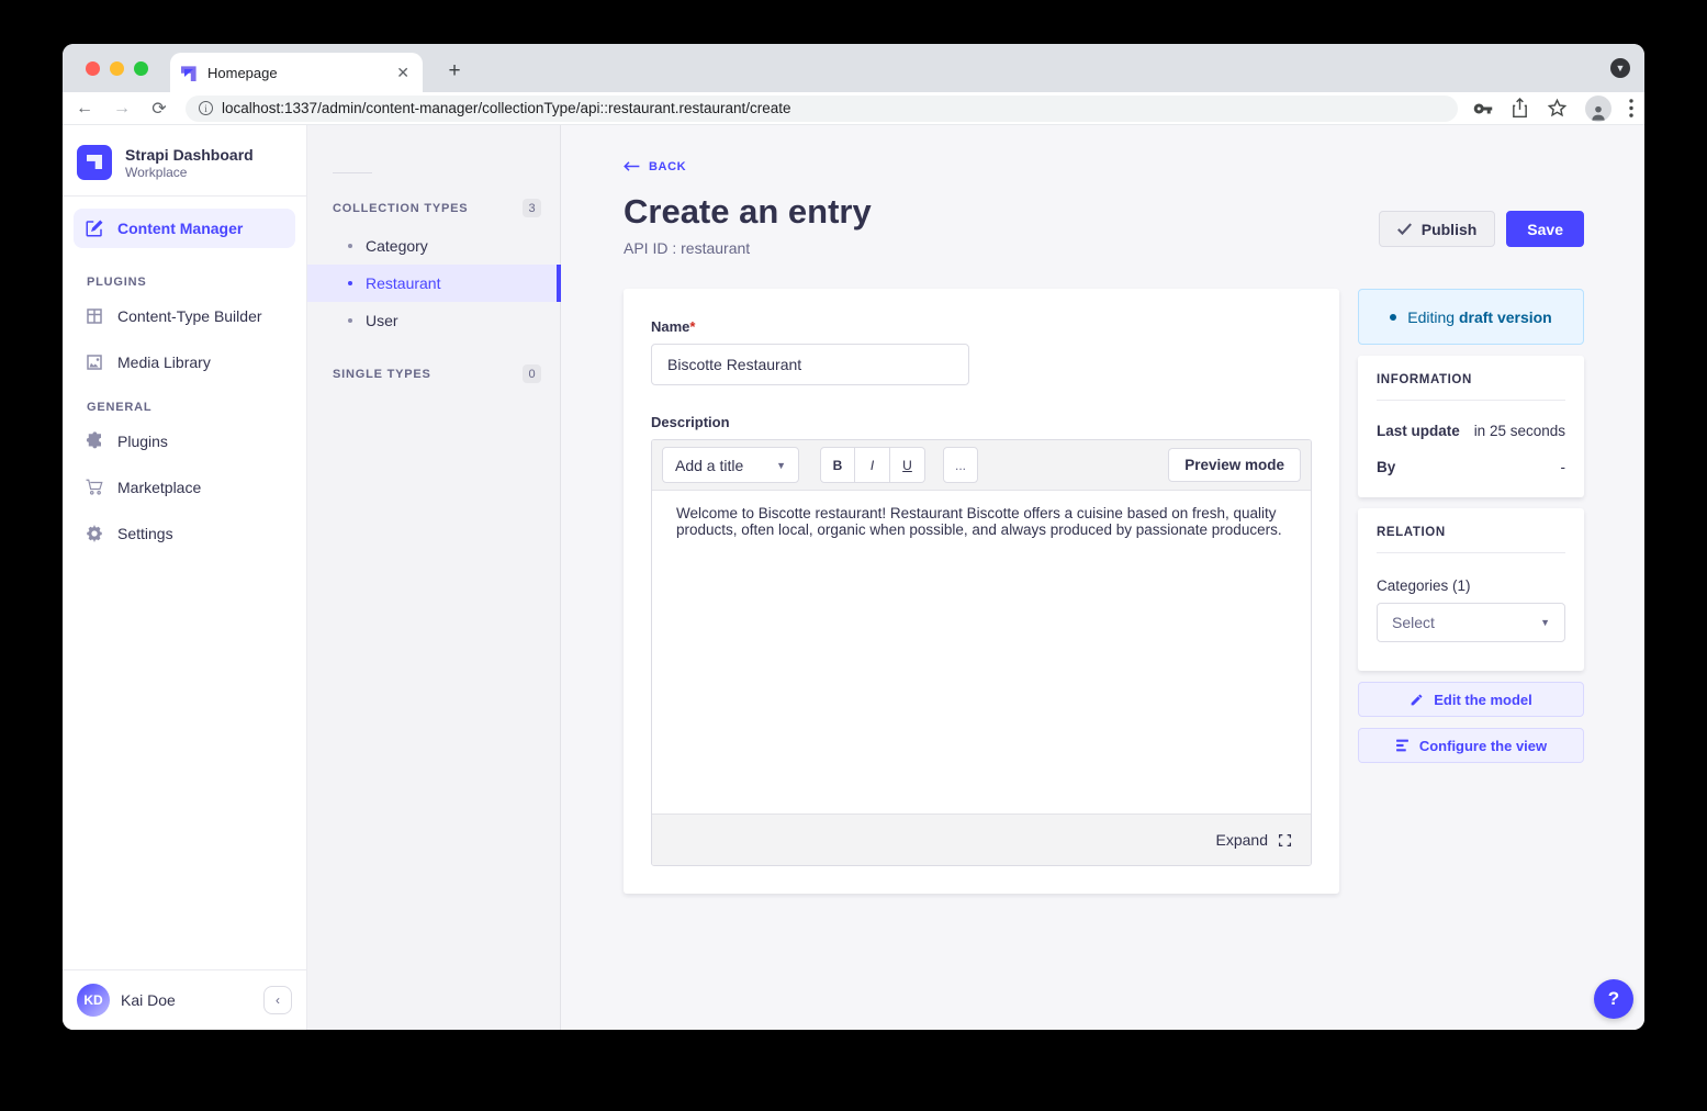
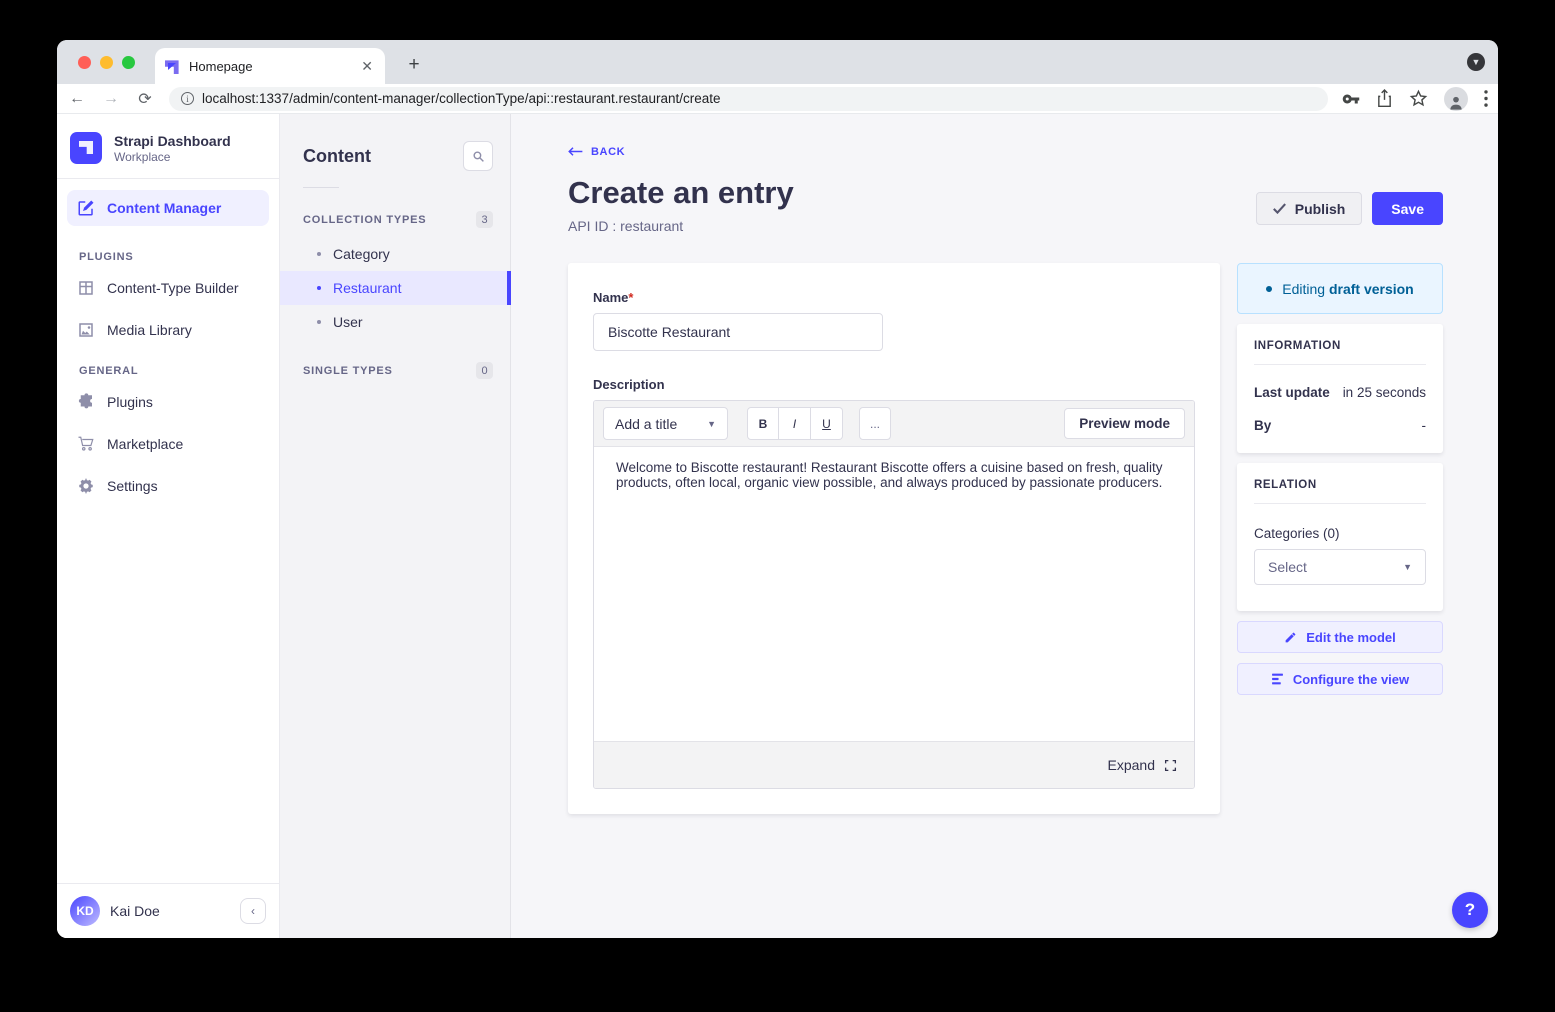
  Homepage
  ✕
  +
  ▼
  ←
  →
  ⟳
  i
  localhost:1337/admin/content-manager/collectionType/api::restaurant.restaurant/create
  Strapi Dashboard
  Workplace
  Content Manager
  PLUGINS
  Content-Type Builder
  Media Library
  GENERAL
  Plugins
  Marketplace
  Settings
  KD
  Kai Doe
  ‹
+ Content
  COLLECTION TYPES
  3
  Category
  Restaurant
  User
  SINGLE TYPES
  0
  BACK
  Create an entry
  API ID : restaurant
  Publish
  Save
  Name*
  Biscotte Restaurant
  Description
  Add a title
  ▼
  B
  I
  U
  ...
  Preview mode
- Welcome to Biscotte restaurant! Restaurant Biscotte offers a cuisine based on fresh, quality products, often local, organic when possible, and always produced by passionate producers.
+ Welcome to Biscotte restaurant! Restaurant Biscotte offers a cuisine based on fresh, quality products, often local, organic view possible, and always produced by passionate producers.
  Expand
  Editing draft version
  INFORMATION
  Last update
  in 25 seconds
  By
  -
  RELATION
- Categories (1)
+ Categories (0)
  Select
  ▼
  Edit the model
  Configure the view
  ?
